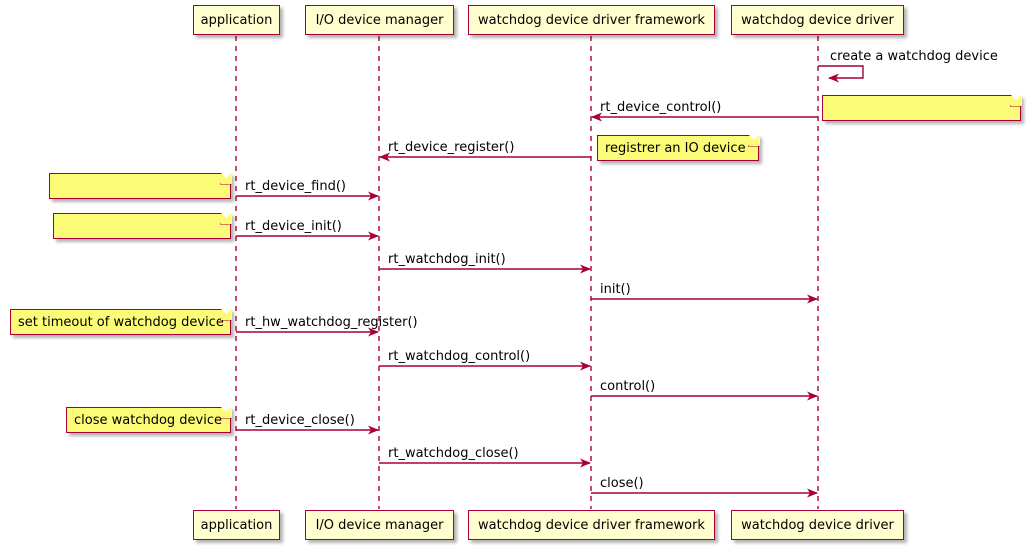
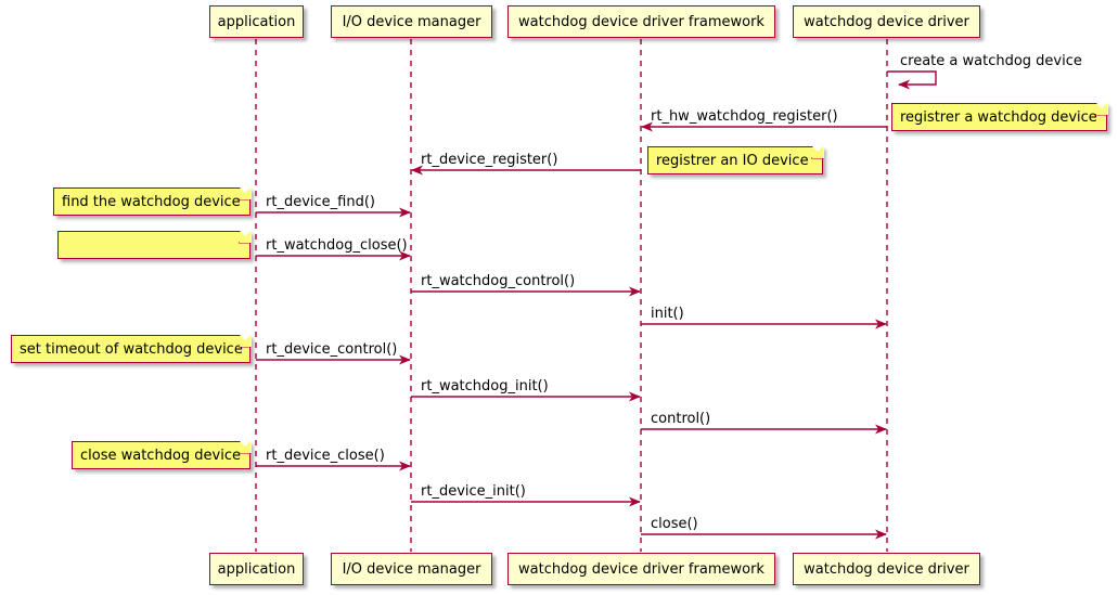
  application
  I/O device manager
  watchdog device driver framework
  watchdog device driver
  create a watchdog device
- rt_device_control()
+ rt_hw_watchdog_register()
  rt_device_register()
  rt_device_find()
- rt_device_init()
+ rt_watchdog_close()
- rt_watchdog_init()
+ rt_watchdog_control()
  init()
- rt_hw_watchdog_register()
+ rt_device_control()
- rt_watchdog_control()
+ rt_watchdog_init()
  control()
  rt_device_close()
- rt_watchdog_close()
+ rt_device_init()
  close()
+ registrer a watchdog device
  registrer an IO device
+ find the watchdog device
  set timeout of watchdog device
  close watchdog device
  application
  I/O device manager
  watchdog device driver framework
  watchdog device driver
